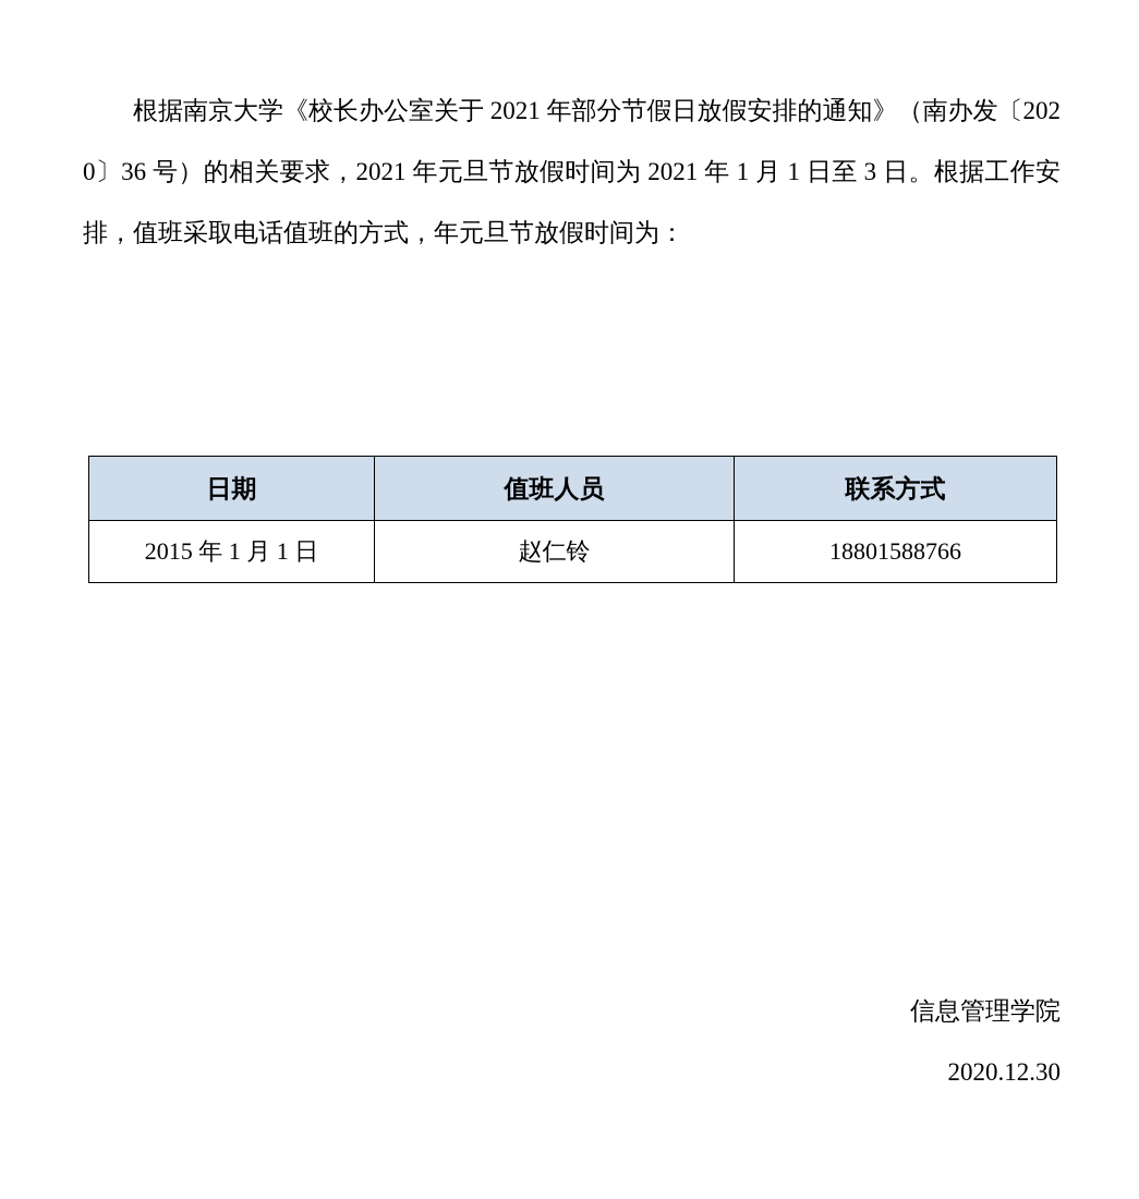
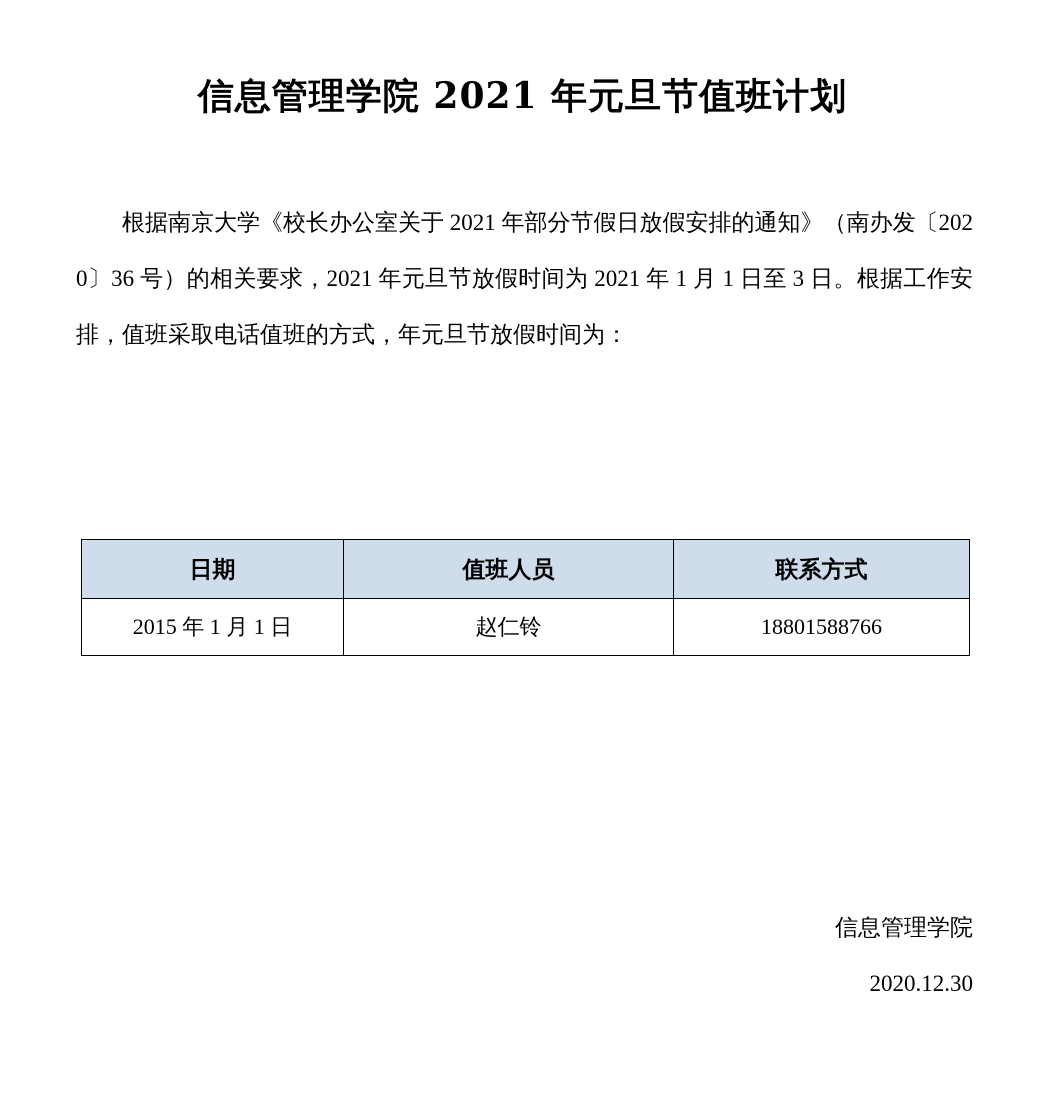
+ 信息管理学院 2021 年元旦节值班计划
  根据南京大学《校长办公室关于 2021 年部分节假日放假安排的通知》（南办发〔2020〕36 号）的相关要求，2021 年元旦节放假时间为 2021 年 1 月 1 日至 3 日。根据工作安排，值班采取电话值班的方式，年元旦节放假时间为：
  日期	值班人员	联系方式
  2015 年 1 月 1 日	赵仁铃	18801588766
  信息管理学院
  2020.12.30
